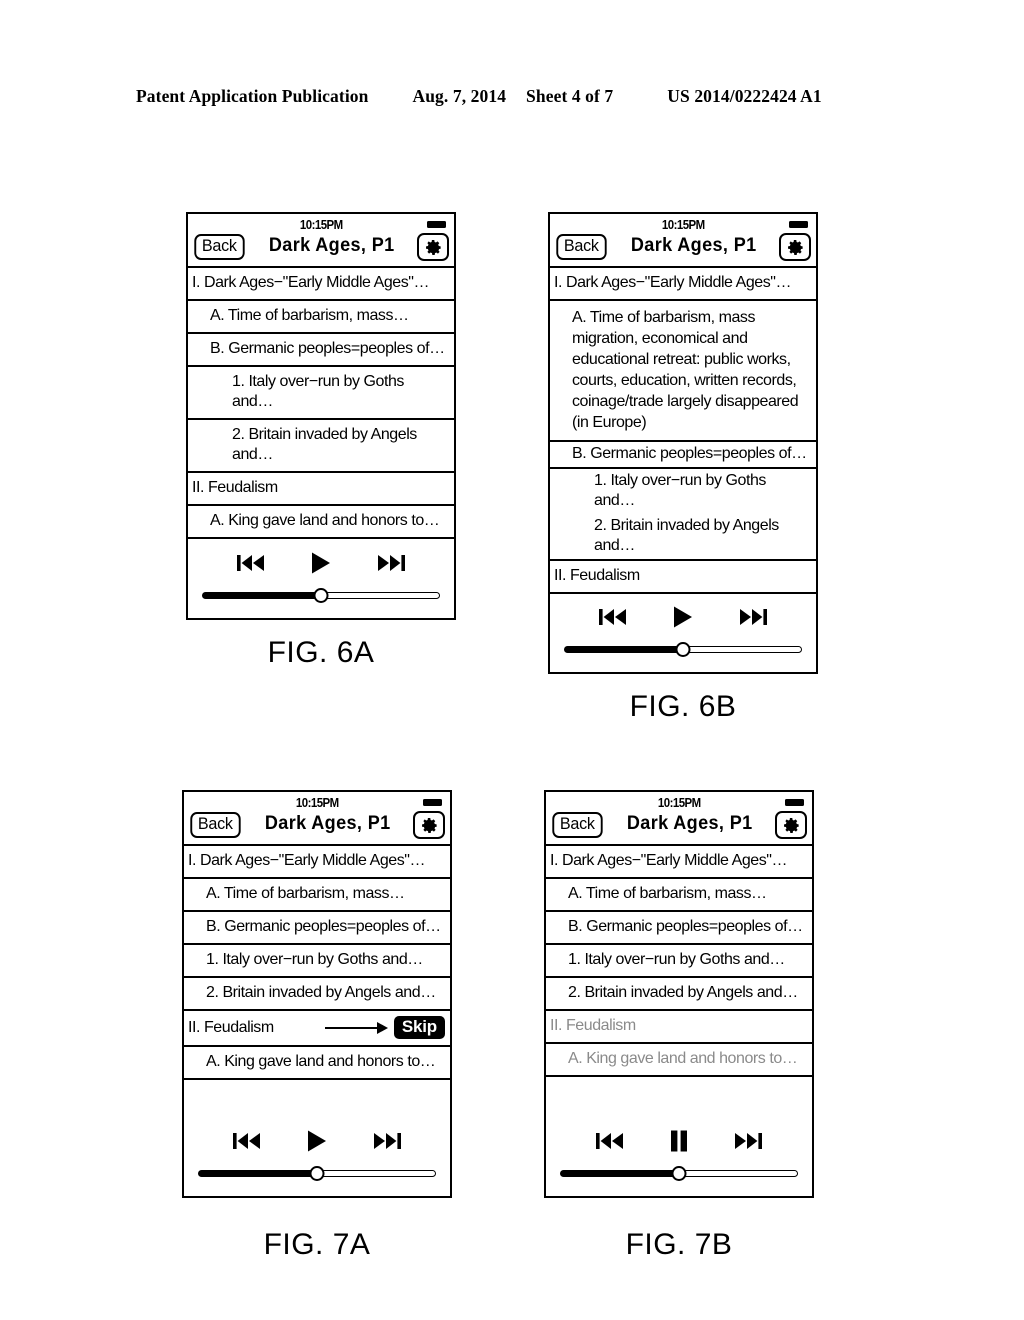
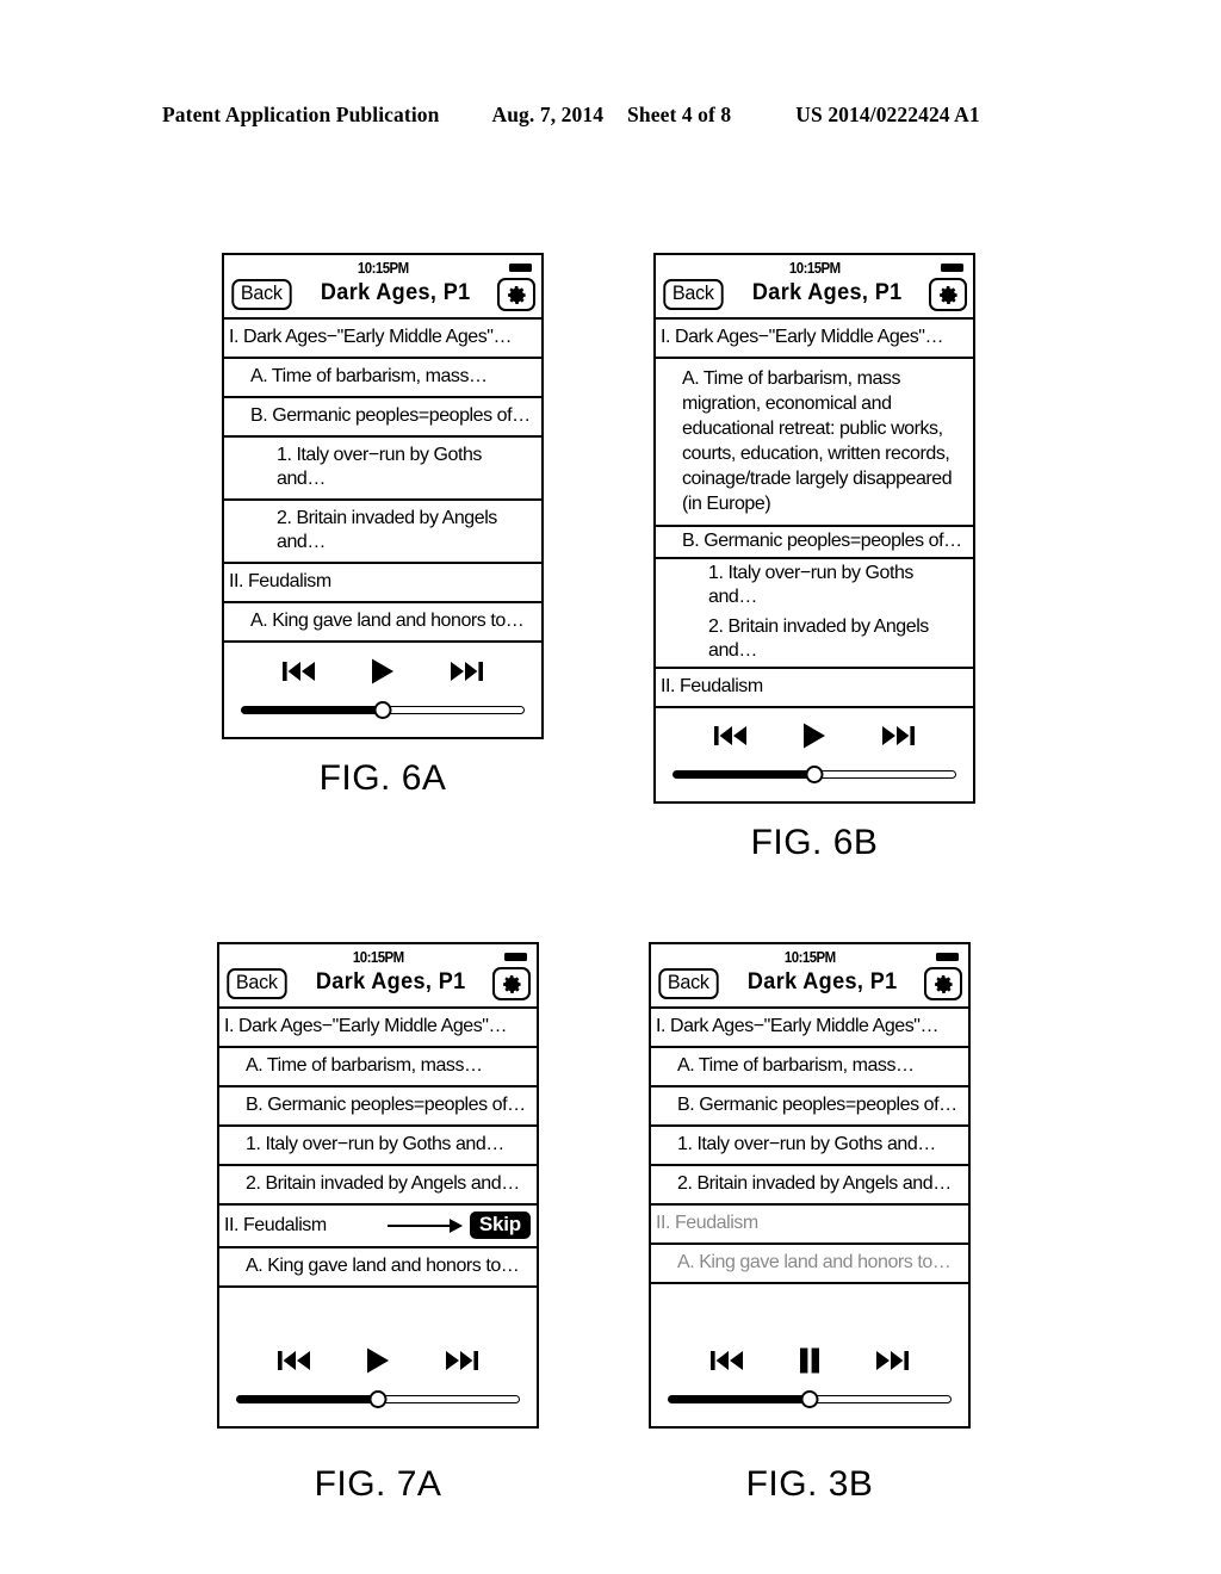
  Patent Application Publication
  Aug. 7, 2014
- Sheet 4 of 7
+ Sheet 4 of 8
  US 2014/0222424 A1
  10:15PM
  Back
  Dark Ages, P1
  I. Dark Ages−"Early Middle Ages"…
  A. Time of barbarism, mass…
  B. Germanic peoples=peoples of…
  1. Italy over−run by Goths and…
  2. Britain invaded by Angels and…
  II. Feudalism
  A. King gave land and honors to…
  FIG. 6A
  10:15PM
  Back
  Dark Ages, P1
  I. Dark Ages−"Early Middle Ages"…
  A. Time of barbarism, mass migration, economical and educational retreat: public works, courts, education, written records, coinage/trade largely disappeared (in Europe)
  B. Germanic peoples=peoples of…
  1. Italy over−run by Goths and…
  2. Britain invaded by Angels and…
  II. Feudalism
  FIG. 6B
  10:15PM
  Back
  Dark Ages, P1
  I. Dark Ages−"Early Middle Ages"…
  A. Time of barbarism, mass…
  B. Germanic peoples=peoples of…
  1. Italy over−run by Goths and…
  2. Britain invaded by Angels and…
  II. Feudalism
  Skip
  A. King gave land and honors to…
  FIG. 7A
  10:15PM
  Back
  Dark Ages, P1
  I. Dark Ages−"Early Middle Ages"…
  A. Time of barbarism, mass…
  B. Germanic peoples=peoples of…
  1. Italy over−run by Goths and…
  2. Britain invaded by Angels and…
  II. Feudalism
  A. King gave land and honors to…
- FIG. 7B
+ FIG. 3B
